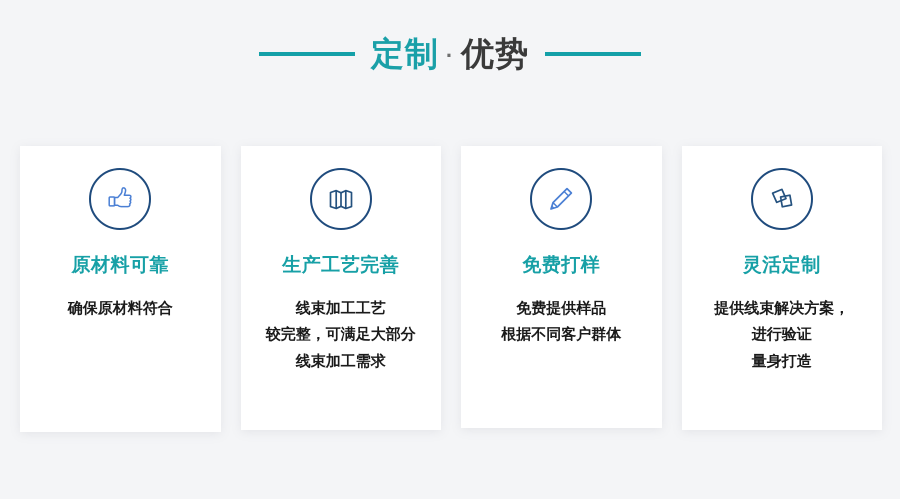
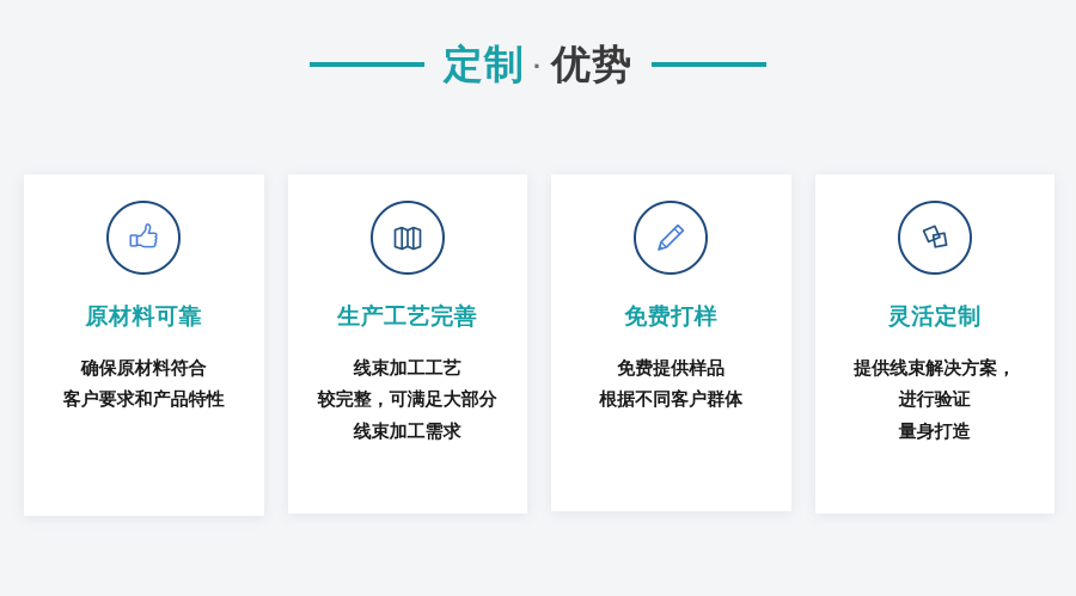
  定制
  ·
  优势
  原材料可靠
  确保原材料符合
+ 客户要求和产品特性
  生产工艺完善
  线束加工工艺
  较完整，可满足大部分
  线束加工需求
  免费打样
  免费提供样品
  根据不同客户群体
  灵活定制
  提供线束解决方案，
  进行验证
  量身打造
